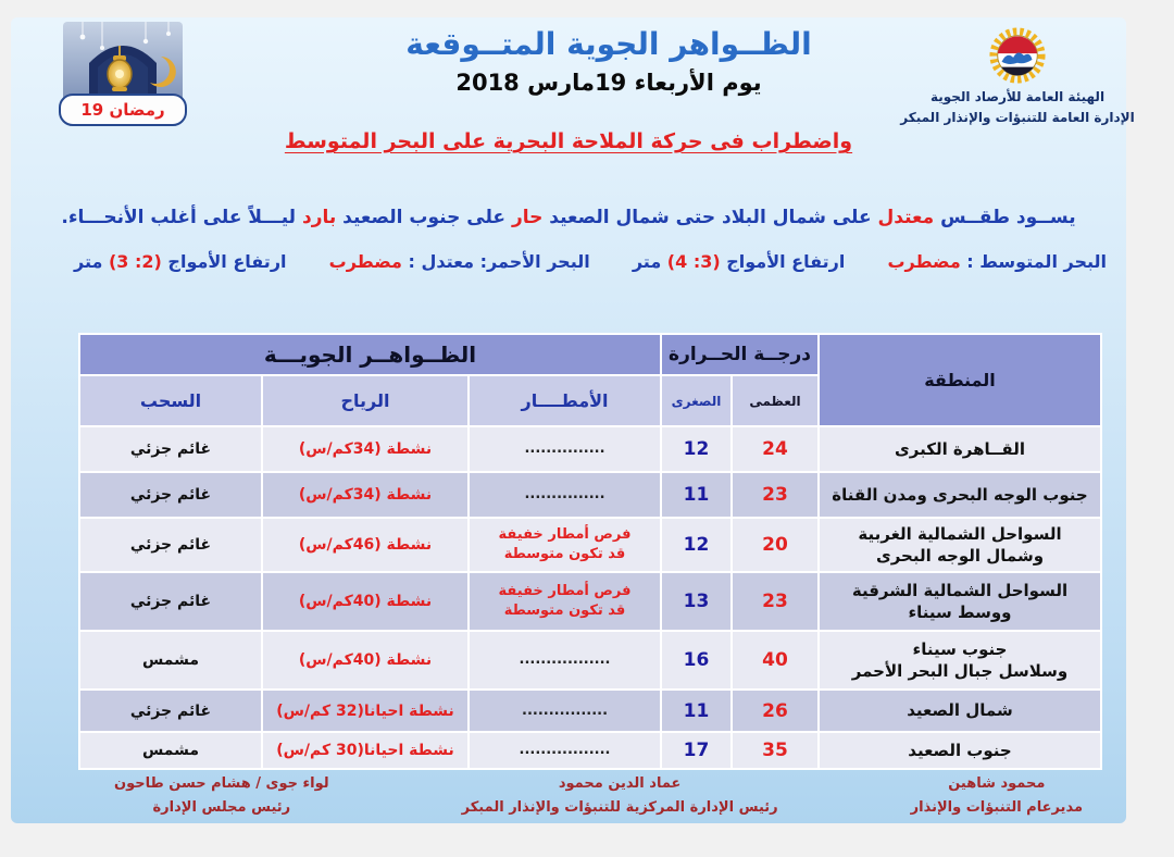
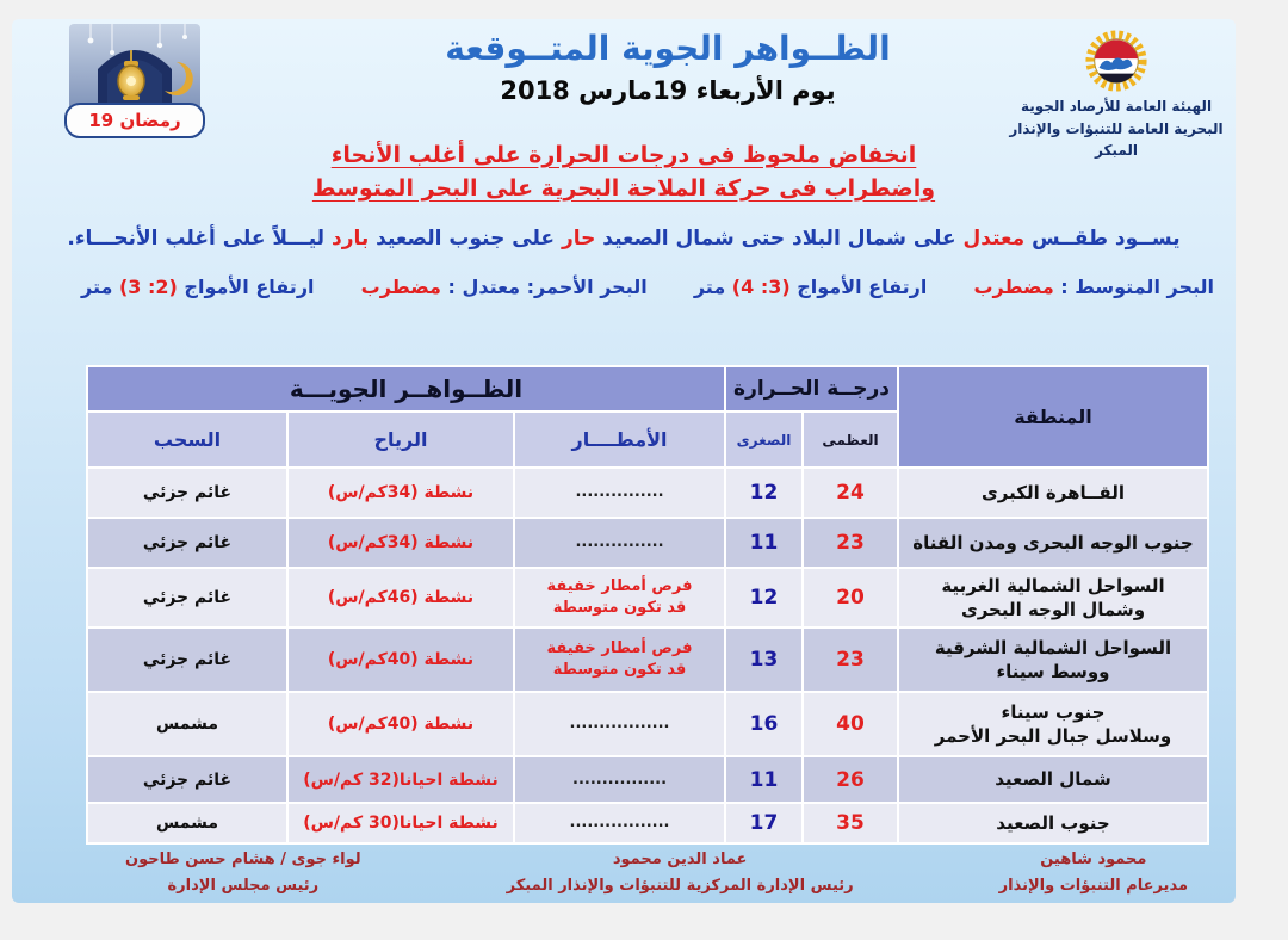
  19 رمضان
  الظــواهر الجوية المتــوقعة
  يوم الأربعاء 19مارس 2018
  الهيئة العامة للأرصاد الجوية
- الإدارة العامة للتنبؤات والإنذار المبكر
+ البحرية العامة للتنبؤات والإنذار المبكر
+ انخفاض ملحوظ فى درجات الحرارة على أغلب الأنحاء
  واضطراب فى حركة الملاحة البحرية على البحر المتوسط
  يســود طقــس معتدل على شمال البلاد حتى شمال الصعيد حار على جنوب الصعيد بارد ليـــلاً على أغلب الأنحـــاء.
  البحر المتوسط : مضطرب
  ارتفاع الأمواج (3: 4) متر
  البحر الأحمر: معتدل : مضطرب
  ارتفاع الأمواج (2: 3) متر
  المنطقة
  درجــة الحــرارة
  الظــواهــر الجويـــة
  العظمى
  الصغرى
  الأمطــــار
  الرياح
  السحب
  القــاهرة الكبرى
  24
  12
  ...............
  نشطة (34كم/س)
  غائم جزئي
  جنوب الوجه البحرى ومدن القناة
  23
  11
  ...............
  نشطة (34كم/س)
  غائم جزئي
  السواحل الشمالية الغربية
  وشمال الوجه البحرى
  20
  12
  فرص أمطار خفيفة
  قد تكون متوسطة
  نشطة (46كم/س)
  غائم جزئي
  السواحل الشمالية الشرقية
  ووسط سيناء
  23
  13
  فرص أمطار خفيفة
  قد تكون متوسطة
  نشطة (40كم/س)
  غائم جزئي
  جنوب سيناء
  وسلاسل جبال البحر الأحمر
  40
  16
  .................
  نشطة (40كم/س)
  مشمس
  شمال الصعيد
  26
  11
  ................
  نشطة احيانا(32 كم/س)
  غائم جزئي
  جنوب الصعيد
  35
  17
  .................
  نشطة احيانا(30 كم/س)
  مشمس
  محمود شاهين
  مديرعام التنبؤات والإنذار
  عماد الدين محمود
  رئيس الإدارة المركزية للتنبؤات والإنذار المبكر
  لواء جوى / هشام حسن طاحون
  رئيس مجلس الإدارة
